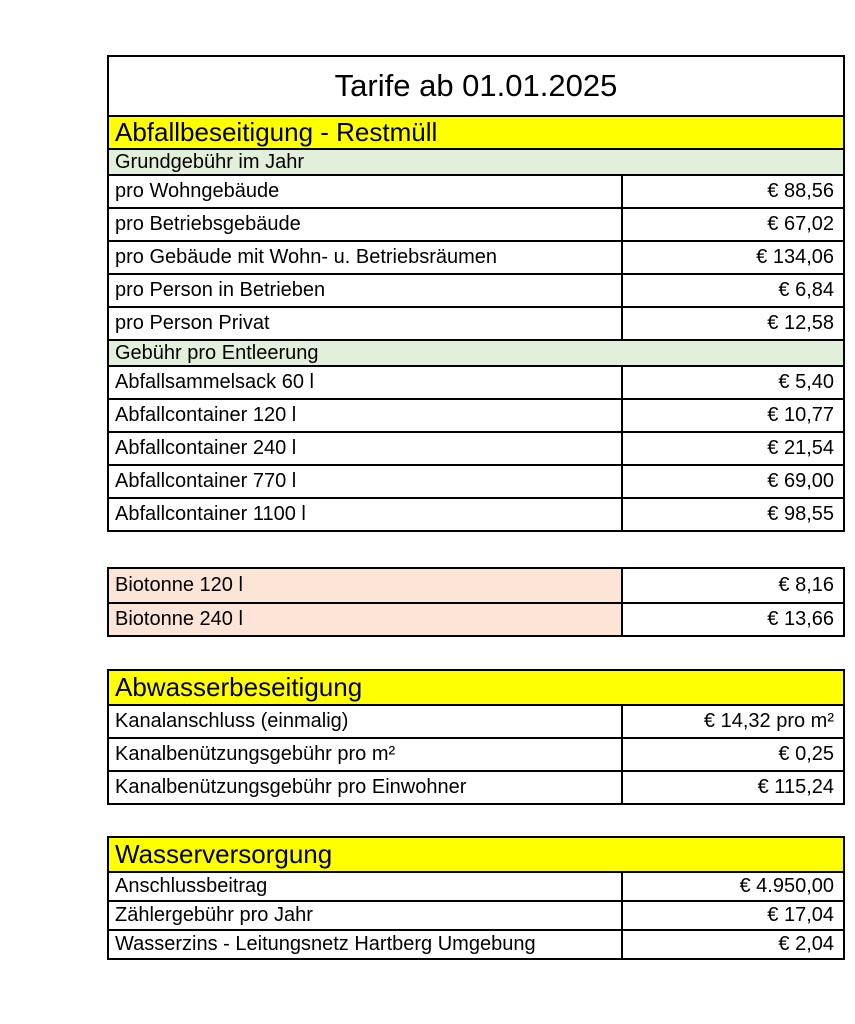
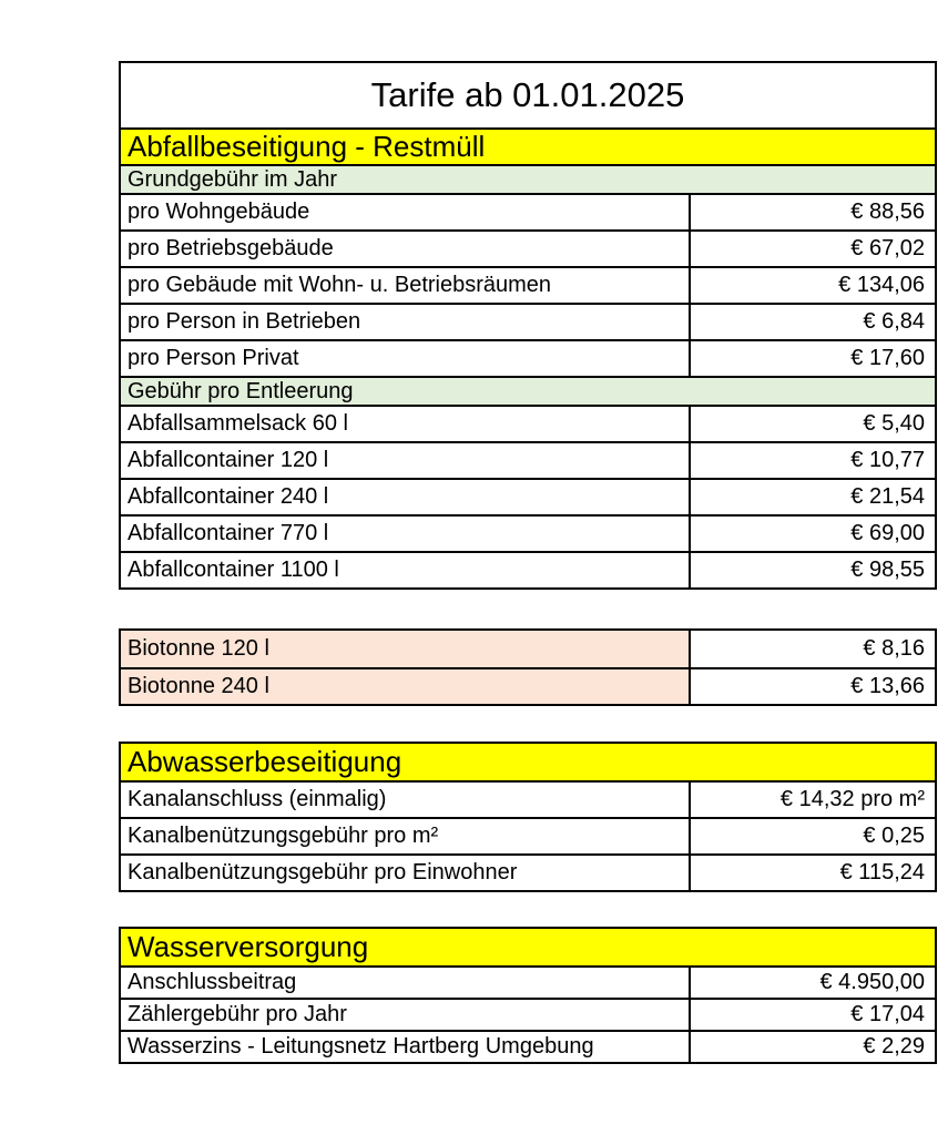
  Tarife ab 01.01.2025
  Abfallbeseitigung - Restmüll
  Grundgebühr im Jahr
  pro Wohngebäude
  € 88,56
  pro Betriebsgebäude
  € 67,02
  pro Gebäude mit Wohn- u. Betriebsräumen
  € 134,06
  pro Person in Betrieben
  € 6,84
  pro Person Privat
- € 12,58
+ € 17,60
  Gebühr pro Entleerung
  Abfallsammelsack 60 l
  € 5,40
  Abfallcontainer 120 l
  € 10,77
  Abfallcontainer 240 l
  € 21,54
  Abfallcontainer 770 l
  € 69,00
  Abfallcontainer 1100 l
  € 98,55
  Biotonne 120 l
  € 8,16
  Biotonne 240 l
  € 13,66
  Abwasserbeseitigung
  Kanalanschluss (einmalig)
  € 14,32 pro m²
  Kanalbenützungsgebühr pro m²
  € 0,25
  Kanalbenützungsgebühr pro Einwohner
  € 115,24
  Wasserversorgung
  Anschlussbeitrag
  € 4.950,00
  Zählergebühr pro Jahr
  € 17,04
  Wasserzins - Leitungsnetz Hartberg Umgebung
- € 2,04
+ € 2,29
